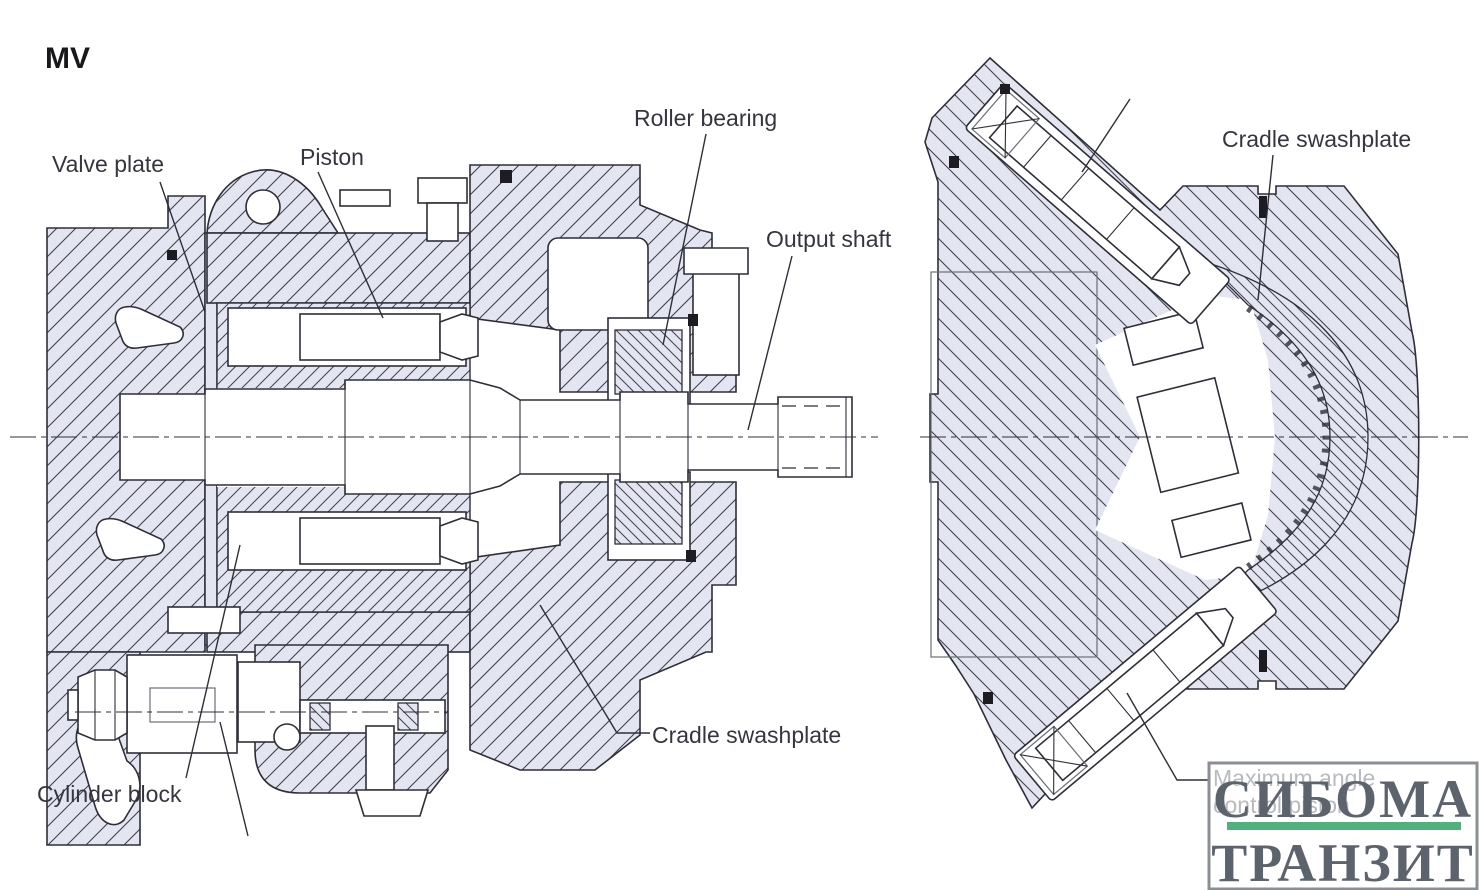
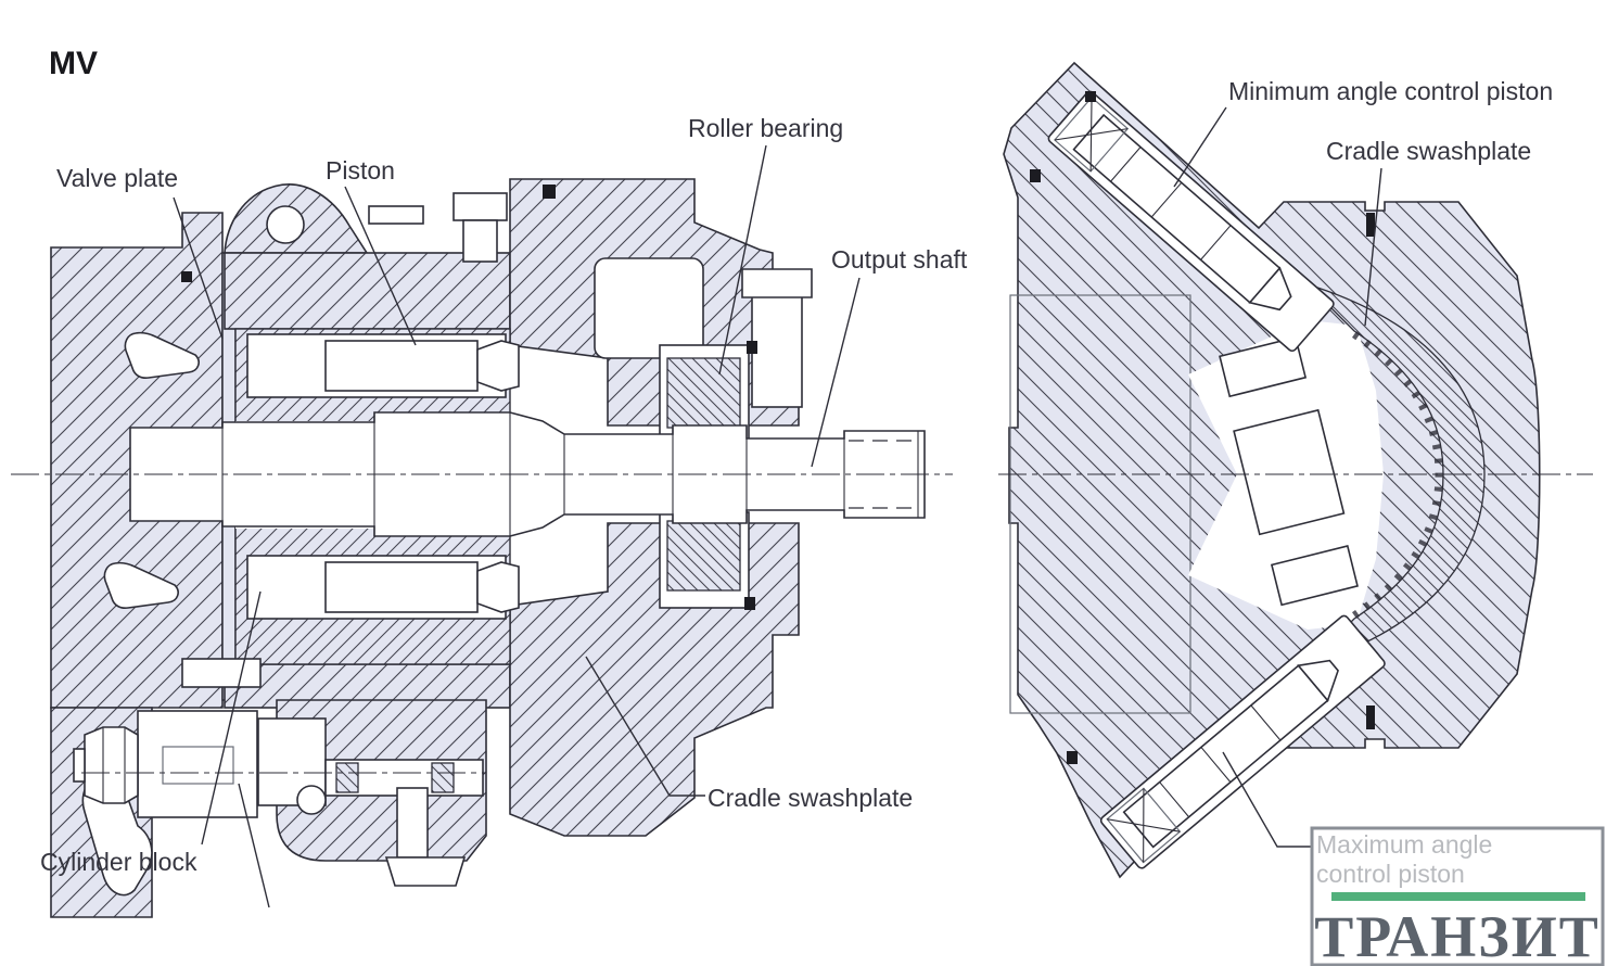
  MV
  Valve plate
  Piston
  Roller bearing
  Output shaft
  Cradle swashplate
  Cylinder block
+ Minimum angle control piston
  Cradle swashplate
  Maximum angle
  control piston
- СИБОМА
  ТРАНЗИТ
